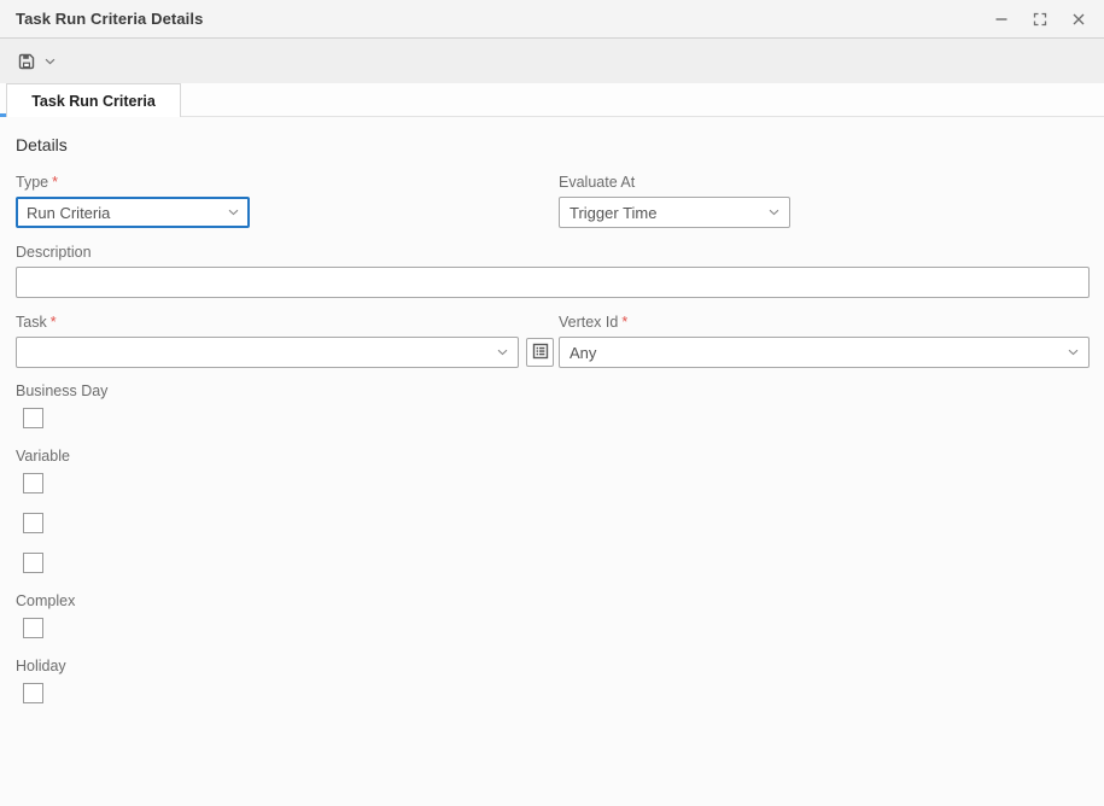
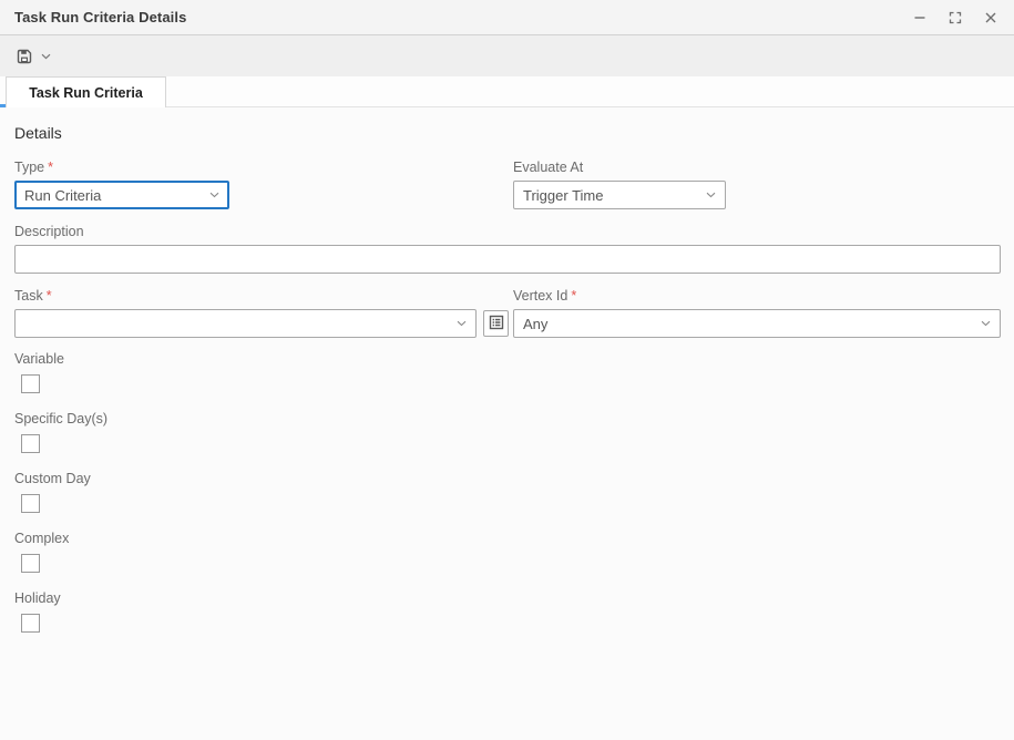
  Task Run Criteria Details
  Task Run Criteria
  Details
  Type
  *
  Run Criteria
  Evaluate At
  Trigger Time
  Description
  Task
  *
  Vertex Id
  *
  Any
- Business Day
  Variable
+ Specific Day(s)
+ Custom Day
  Complex
  Holiday
